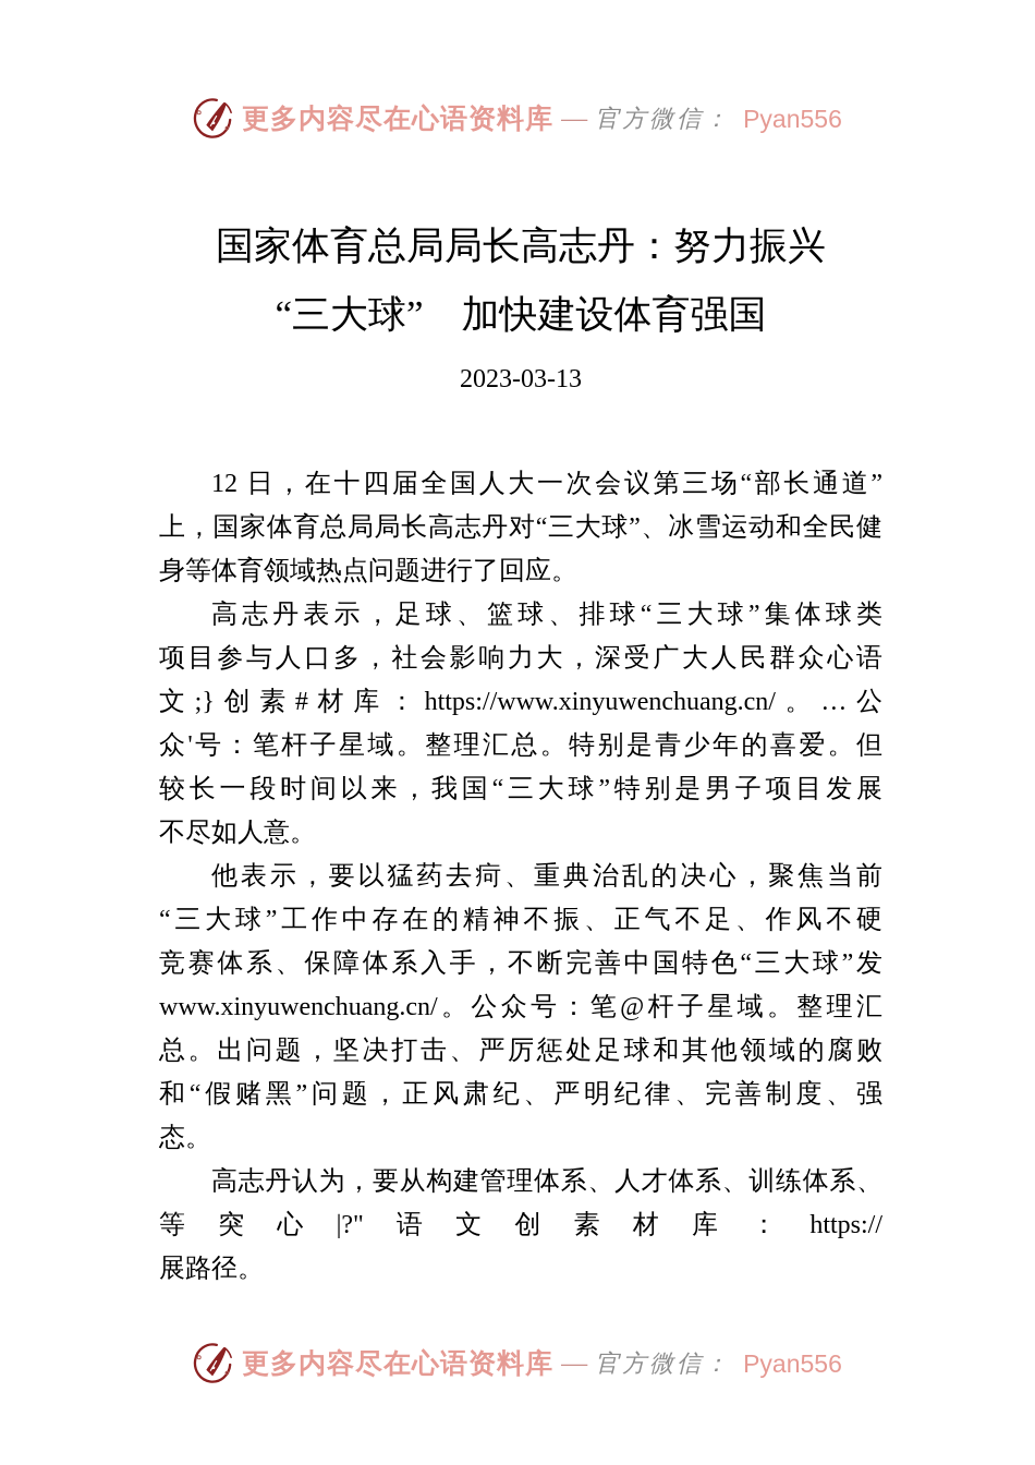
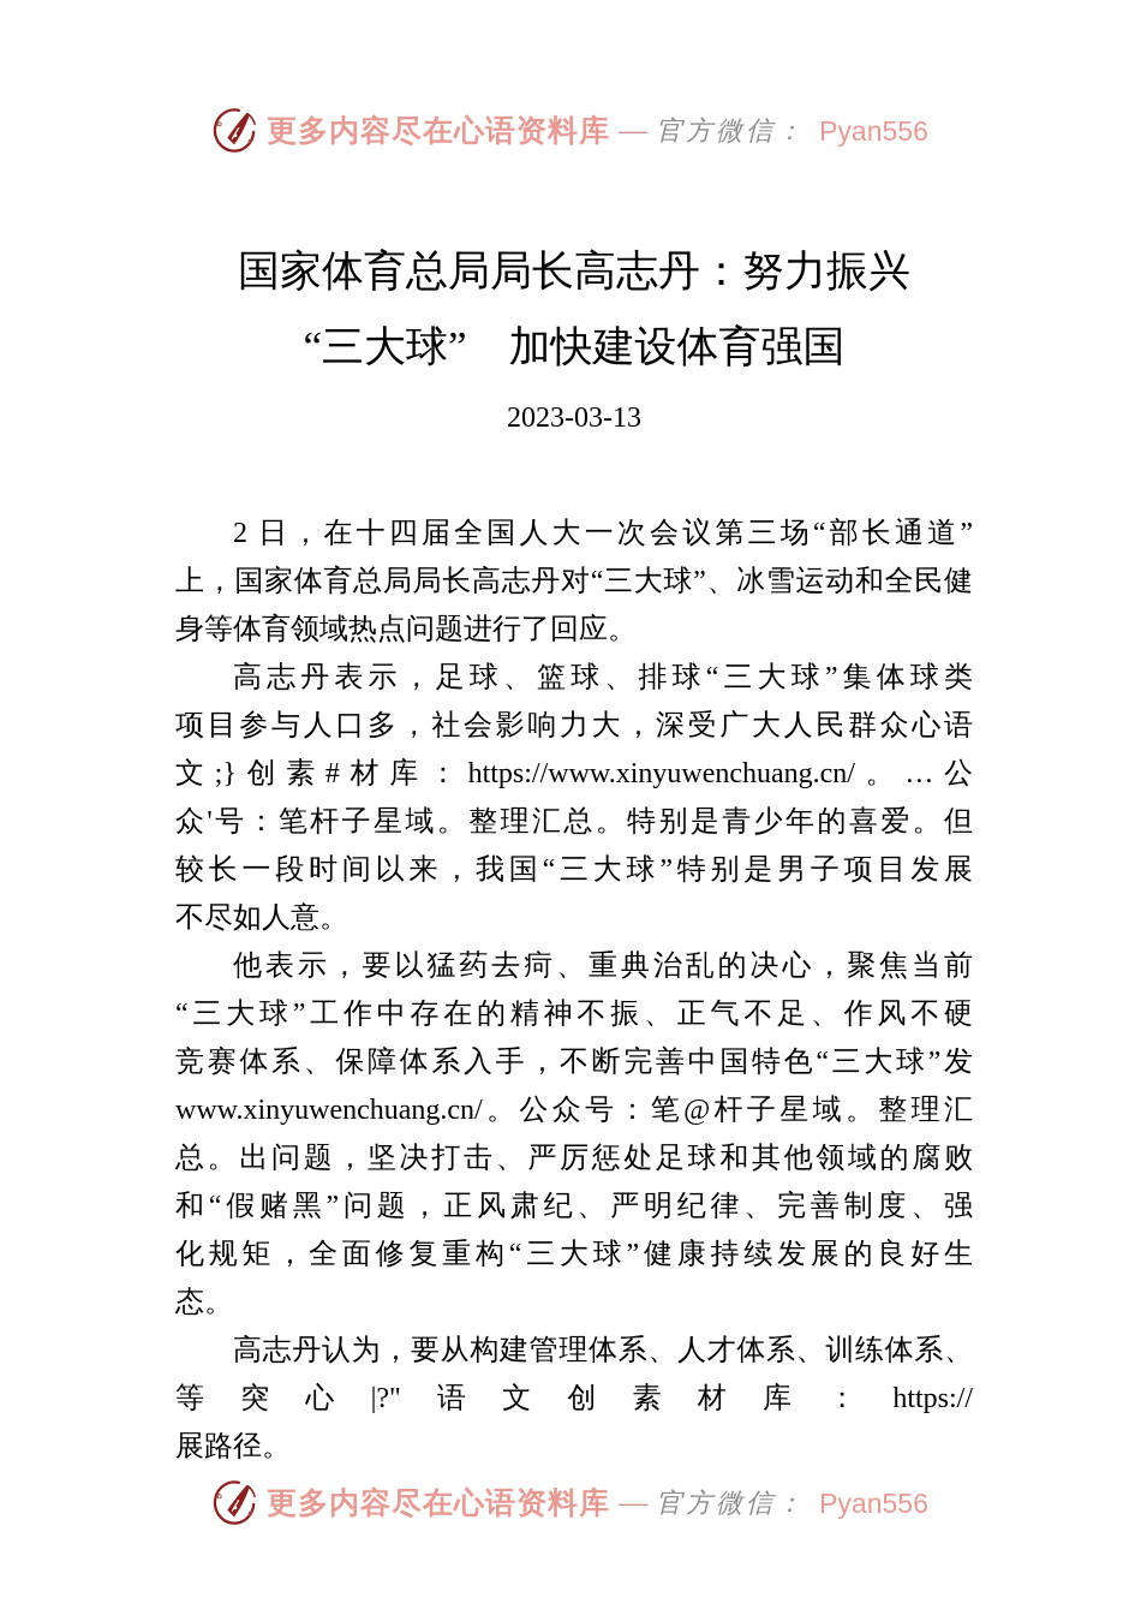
  更多内容尽在心语资料库
  —
  官方微信：
  Pyan556
  国家体育总局局长高志丹：努力振兴
  “三大球” 加快建设体育强国
  2023-03-13
- 12 日，在十四届全国人大一次会议第三场“部长通道”
+ 2 日，在十四届全国人大一次会议第三场“部长通道”
  上，国家体育总局局长高志丹对“三大球”、冰雪运动和全民健
  身等体育领域热点问题进行了回应。
  高志丹表示，足球、篮球、排球“三大球”集体球类
  项目参与人口多，社会影响力大，深受广大人民群众心语
  文;}创素#材库：https://www.xinyuwenchuang.cn/。…公
  众'号：笔杆子星域。整理汇总。特别是青少年的喜爱。但
  较长一段时间以来，我国“三大球”特别是男子项目发展
  不尽如人意。
  他表示，要以猛药去疴、重典治乱的决心，聚焦当前
  “三大球”工作中存在的精神不振、正气不足、作风不硬
  竞赛体系、保障体系入手，不断完善中国特色“三大球”发
  www.xinyuwenchuang.cn/。公众号：笔@杆子星域。整理汇
  总。出问题，坚决打击、严厉惩处足球和其他领域的腐败
  和“假赌黑”问题，正风肃纪、严明纪律、完善制度、强
+ 化规矩，全面修复重构“三大球”健康持续发展的良好生
  态。
  高志丹认为，要从构建管理体系、人才体系、训练体系、
  等突心|?"语文创素材库：https://
  展路径。
  更多内容尽在心语资料库
  —
  官方微信：
  Pyan556
